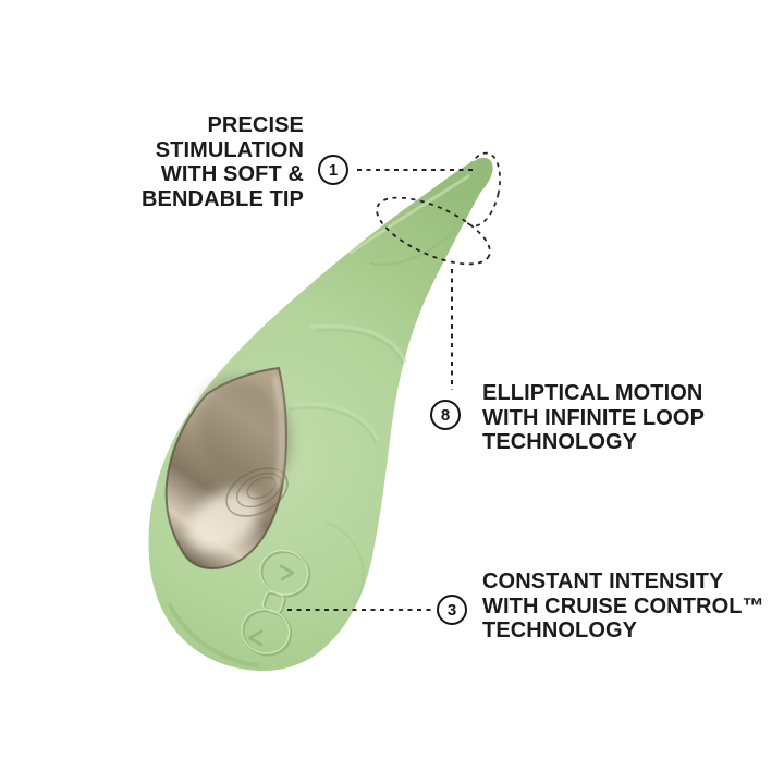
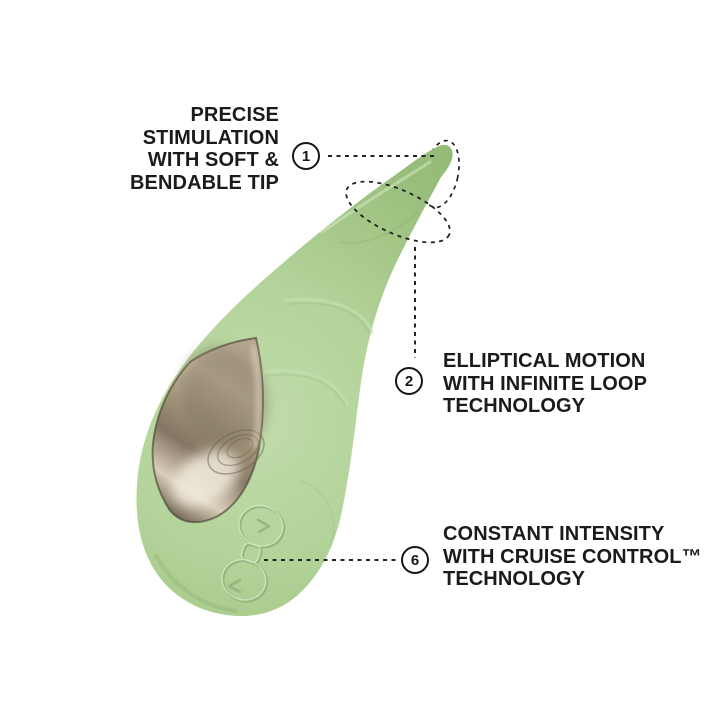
  PRECISE
  STIMULATION
  WITH SOFT &
  BENDABLE TIP
  1
  ELLIPTICAL MOTION
  WITH INFINITE LOOP
  TECHNOLOGY
- 8
+ 2
  CONSTANT INTENSITY
  WITH CRUISE CONTROL™
  TECHNOLOGY
- 3
+ 6
